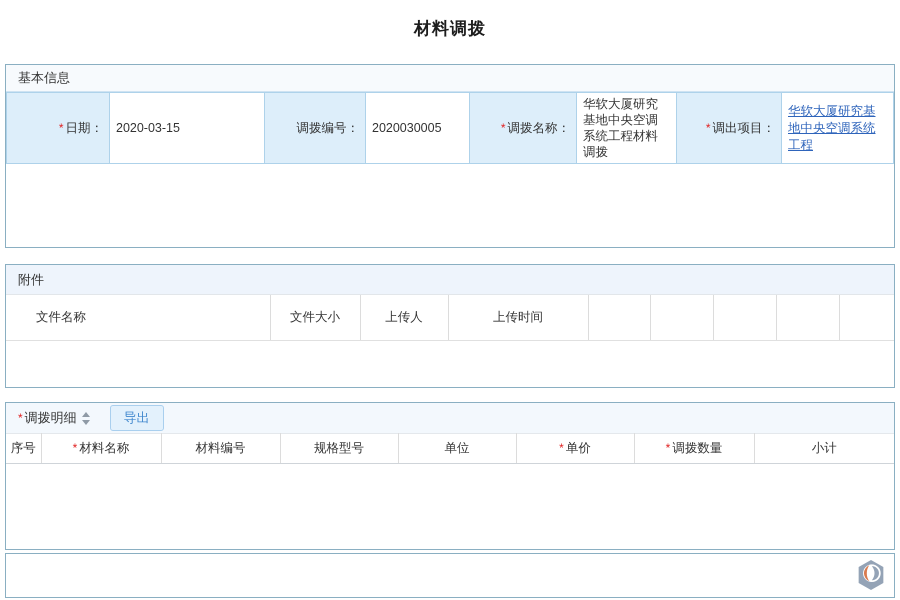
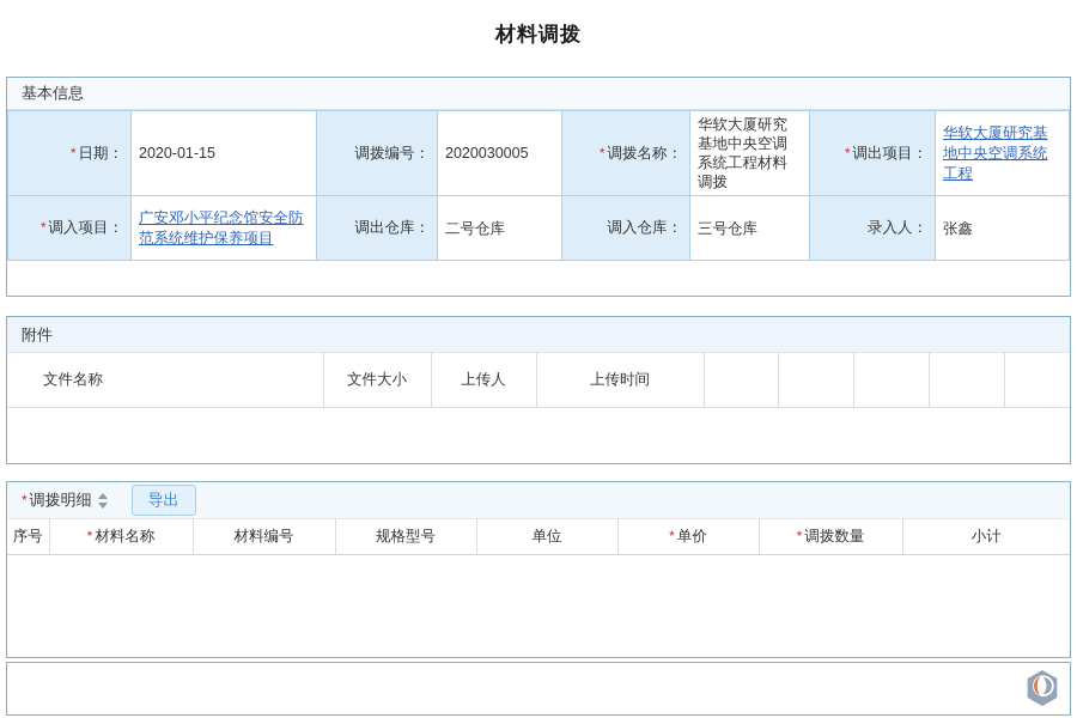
  材料调拨
  基本信息
- * 日期：	2020-03-15	调拨编号：	2020030005	* 调拨名称：	华软大厦研究基地中央空调系统工程材料调拨	* 调出项目：	华软大厦研究基地中央空调系统工程
+ * 日期：	2020-01-15	调拨编号：	2020030005	* 调拨名称：	华软大厦研究基地中央空调系统工程材料调拨	* 调出项目：	华软大厦研究基地中央空调系统工程
+ * 调入项目：	广安邓小平纪念馆安全防范系统维护保养项目	调出仓库：	二号仓库	调入仓库：	三号仓库	录入人：	张鑫
  附件
  文件名称	文件大小	上传人	上传时间
  *
  调拨明细
  导出
  序号	* 材料名称	材料编号	规格型号	单位	* 单价	* 调拨数量	小计
